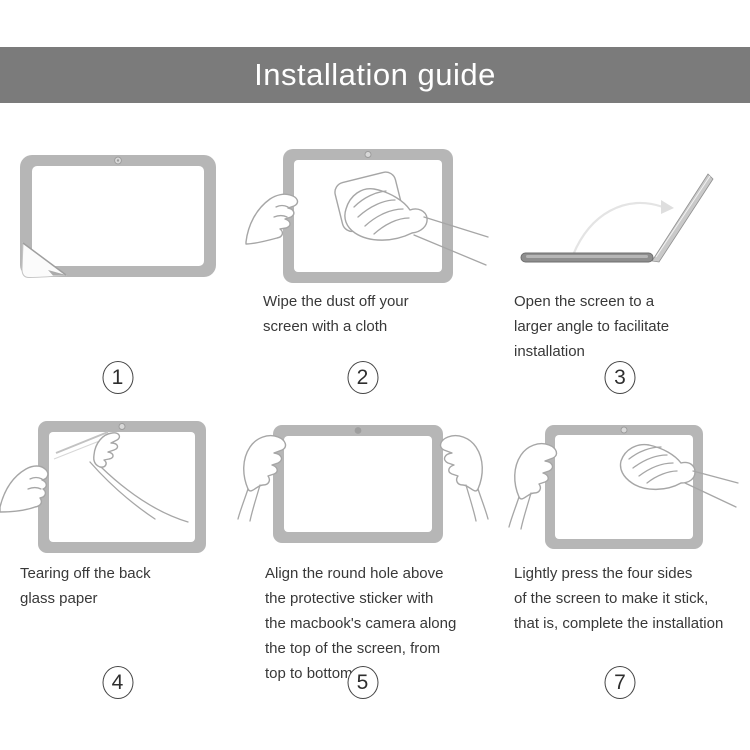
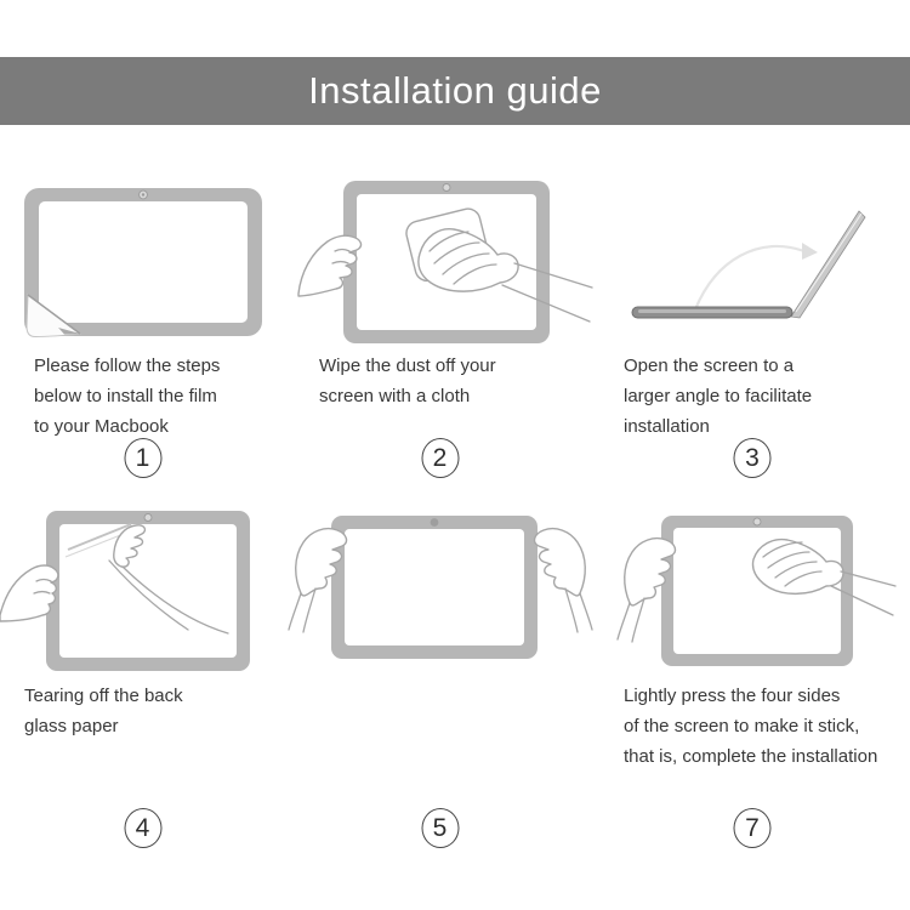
  Installation guide
+ Please follow the steps
+ below to install the film
+ to your Macbook
  1
  Wipe the dust off your
  screen with a cloth
  2
  Open the screen to a
  larger angle to facilitate
  installation
  3
  Tearing off the back
  glass paper
  4
- Align the round hole above
- the protective sticker with
- the macbook's camera along
- the top of the screen, from
- top to bottom
  5
  Lightly press the four sides
  of the screen to make it stick,
  that is, complete the installation
  7
